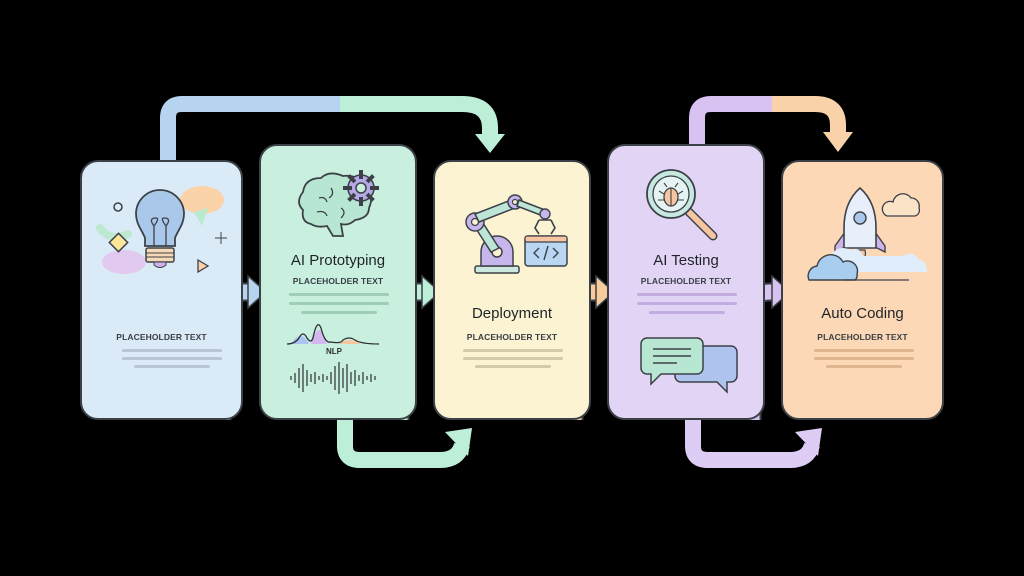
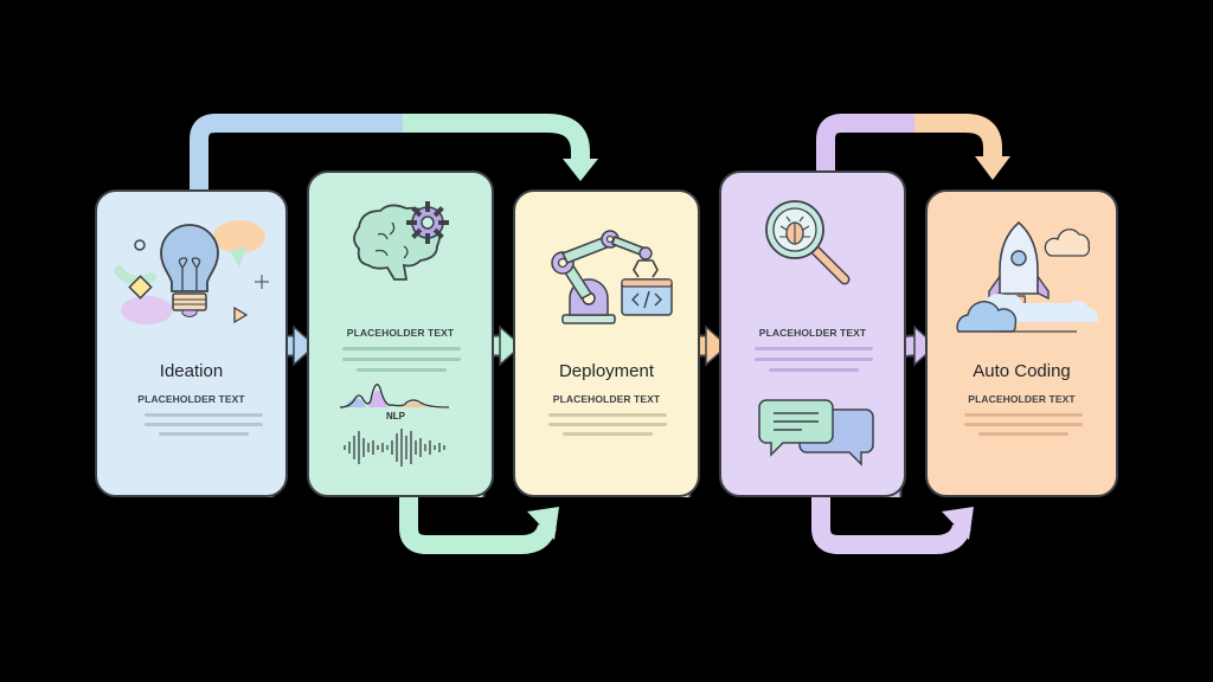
+ Ideation
  PLACEHOLDER TEXT
- AI Prototyping
  PLACEHOLDER TEXT
  NLP
  Deployment
  PLACEHOLDER TEXT
- AI Testing
  PLACEHOLDER TEXT
  Auto Coding
  PLACEHOLDER TEXT
